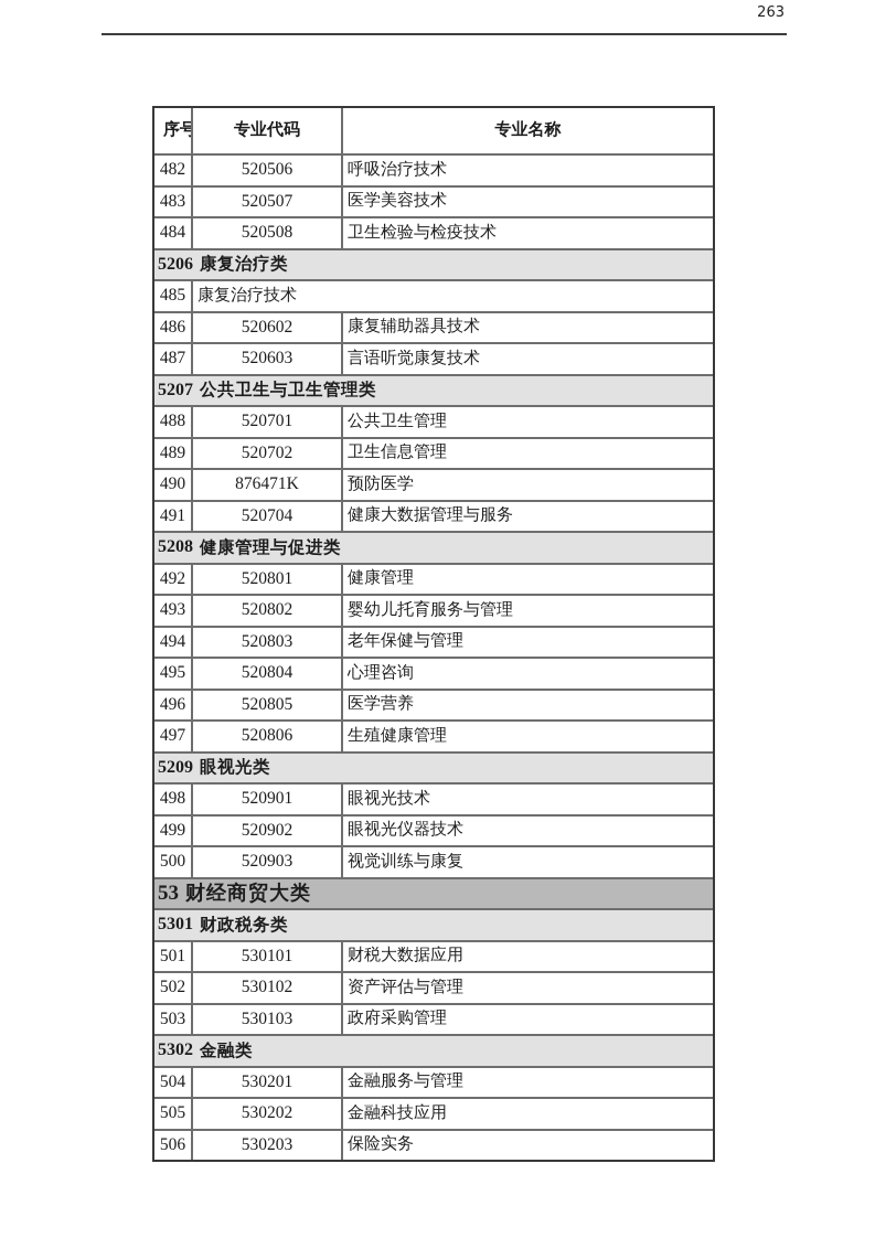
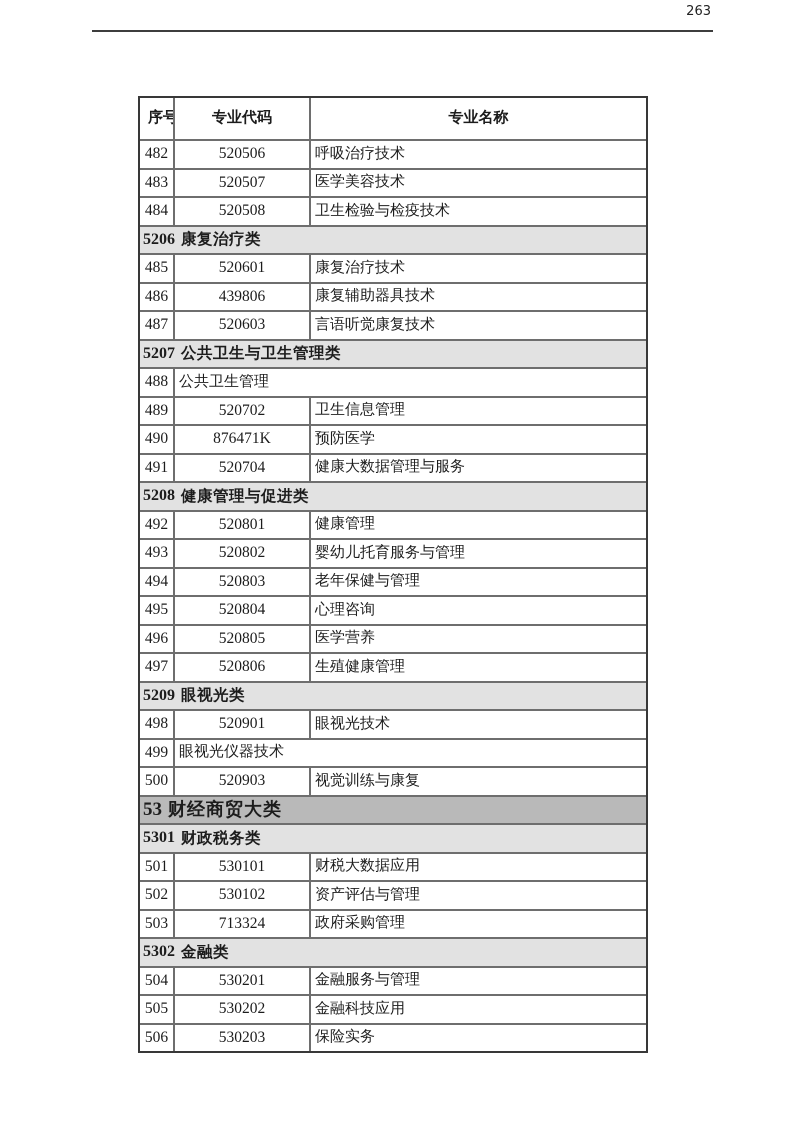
  263
  序号
  专业代码
  专业名称
  482
  520506
  呼吸治疗技术
  483
  520507
  医学美容技术
  484
  520508
  卫生检验与检疫技术
  5206
  康复治疗类
  485
+ 520601
  康复治疗技术
  486
- 520602
+ 439806
  康复辅助器具技术
  487
  520603
  言语听觉康复技术
  5207
  公共卫生与卫生管理类
  488
- 520701
  公共卫生管理
  489
  520702
  卫生信息管理
  490
  876471K
  预防医学
  491
  520704
  健康大数据管理与服务
  5208
  健康管理与促进类
  492
  520801
  健康管理
  493
  520802
  婴幼儿托育服务与管理
  494
  520803
  老年保健与管理
  495
  520804
  心理咨询
  496
  520805
  医学营养
  497
  520806
  生殖健康管理
  5209
  眼视光类
  498
  520901
  眼视光技术
  499
- 520902
  眼视光仪器技术
  500
  520903
  视觉训练与康复
  53
  财经商贸大类
  5301
  财政税务类
  501
  530101
  财税大数据应用
  502
  530102
  资产评估与管理
  503
- 530103
+ 713324
  政府采购管理
  5302
  金融类
  504
  530201
  金融服务与管理
  505
  530202
  金融科技应用
  506
  530203
  保险实务
